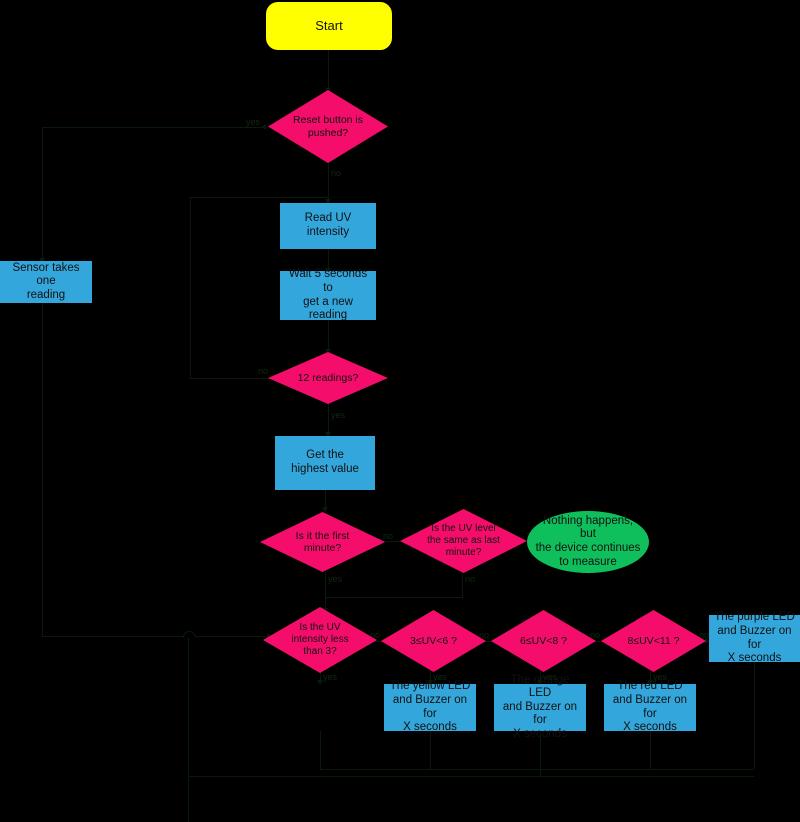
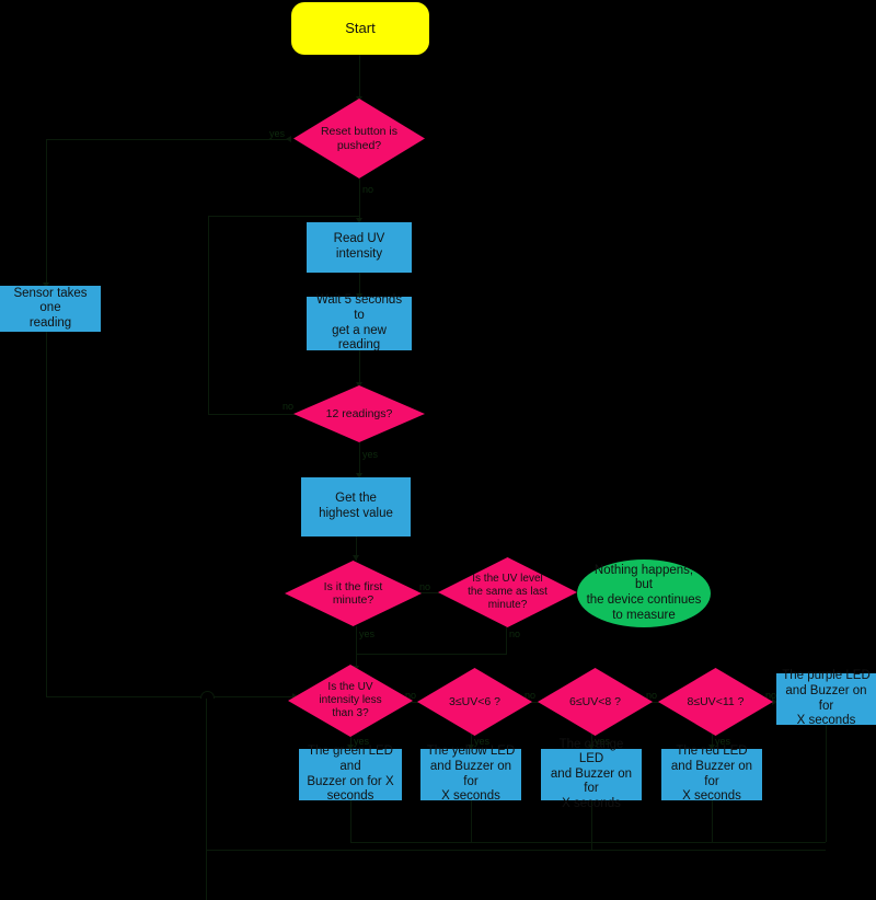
  yes
  no
  no
  yes
  no
  yes
  no
  no
  yes
  no
  yes
  no
  yes
  no
  yes
  Start
  Reset button is
  pushed?
  Sensor takes one
  reading
  Read UV intensity
  Wait 5 seconds to
  get a new reading
  12 readings?
  Get the
  highest value
  Is it the first
  minute?
  Is the UV level
  the same as last
  minute?
  Nothing happens, but
  the device continues
  to measure
  Is the UV
  intensity less
  than 3?
  3≤UV<6 ?
  6≤UV<8 ?
  8≤UV<11 ?
+ The green LED and
+ Buzzer on for X
+ seconds
  The yellow LED
  and Buzzer on for
  X seconds
  The orange LED
  and Buzzer on for
  X seconds
  The red LED
  and Buzzer on for
  X seconds
  The purple LED
  and Buzzer on for
  X seconds
